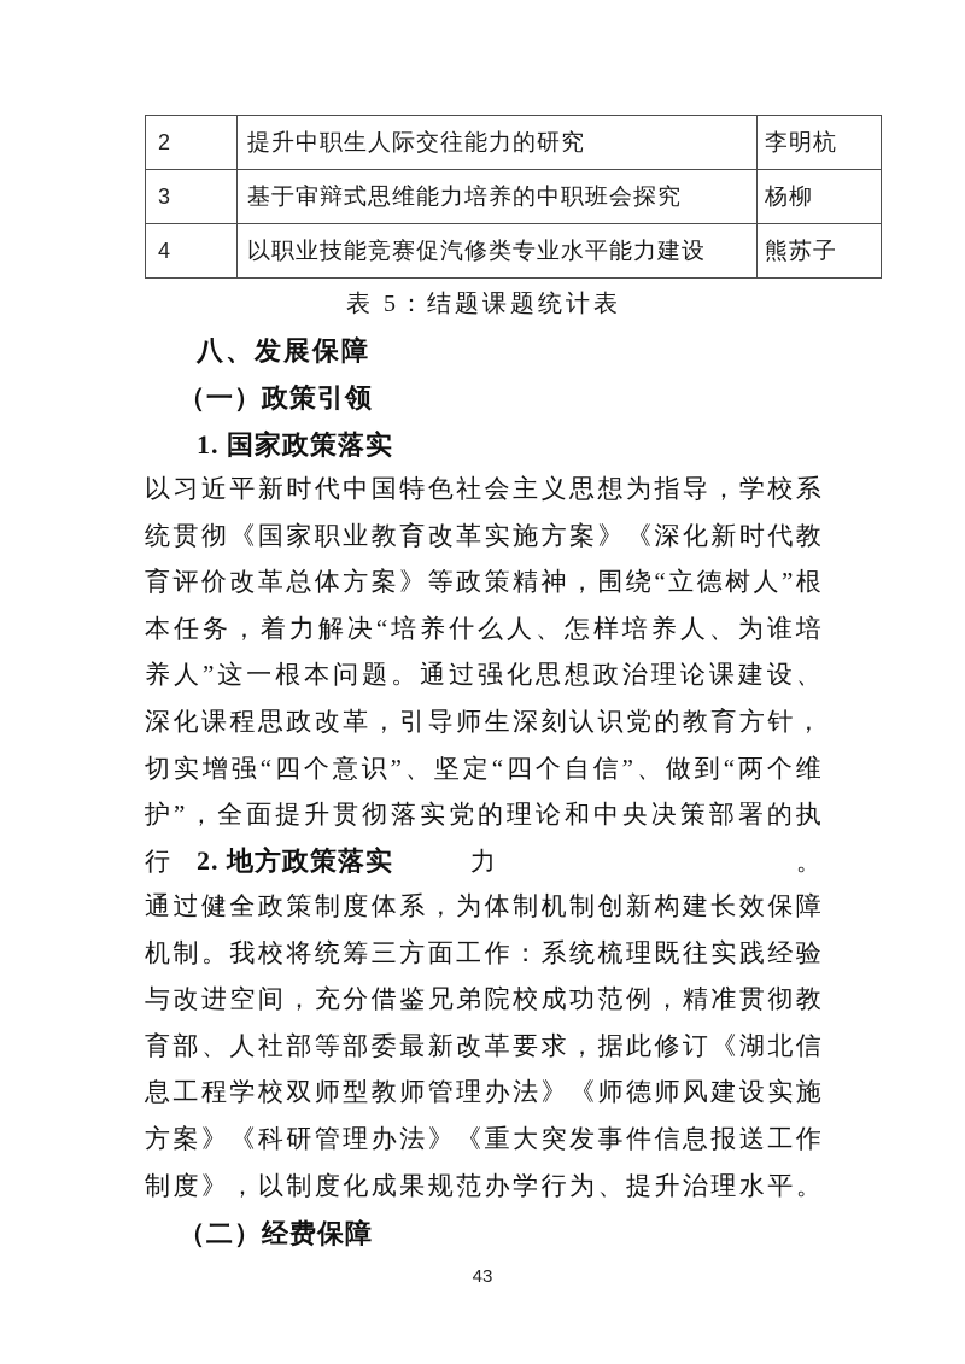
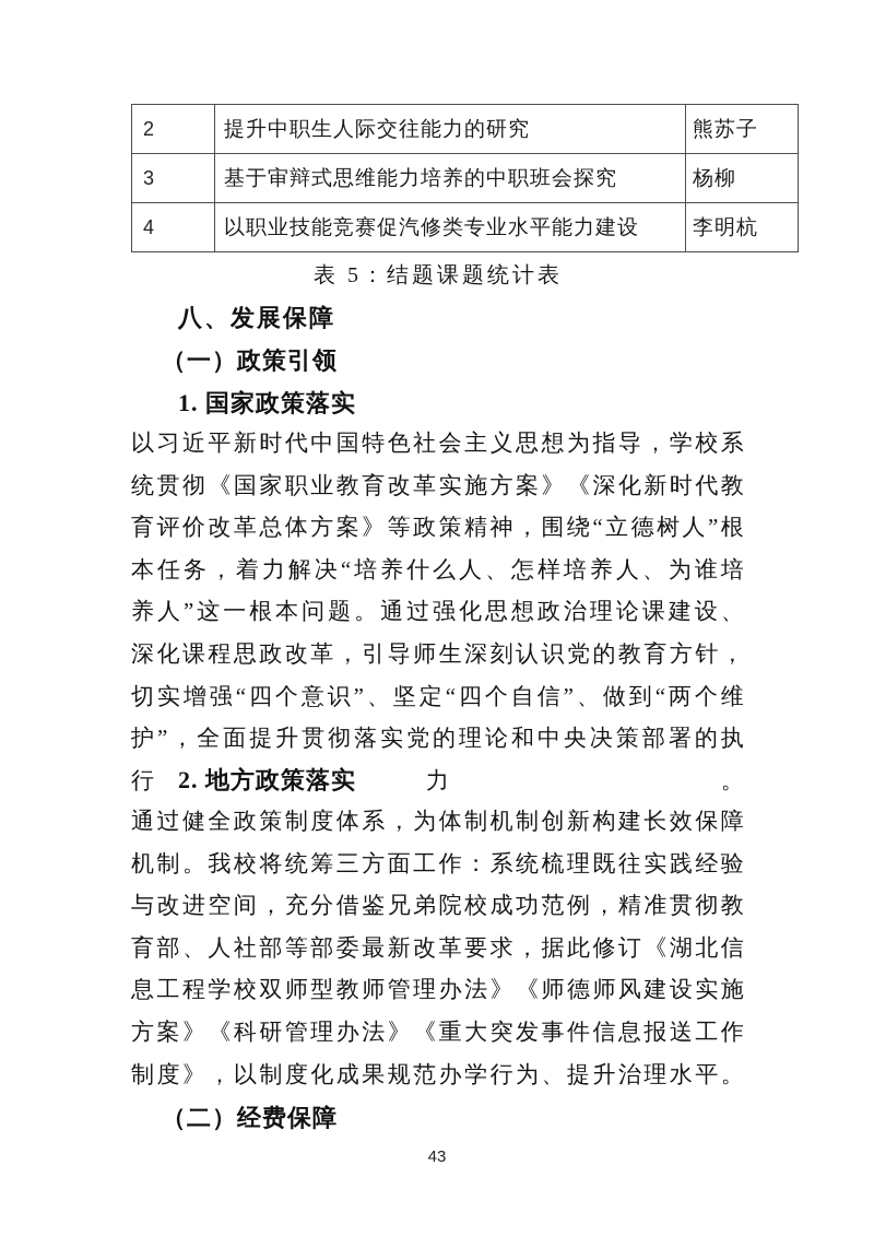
- 2	提升中职生人际交往能力的研究	李明杭
+ 2	提升中职生人际交往能力的研究	熊苏子
  3	基于审辩式思维能力培养的中职班会探究	杨柳
- 4	以职业技能竞赛促汽修类专业水平能力建设	熊苏子
+ 4	以职业技能竞赛促汽修类专业水平能力建设	李明杭
  表 5：结题课题统计表
  八、发展保障
  （一）政策引领
  1. 国家政策落实
  以习近平新时代中国特色社会主义思想为指导，学校系统贯彻《国家职业教育改革实施方案》《深化新时代教育评价改革总体方案》等政策精神，围绕“立德树人”根本任务，着力解决“培养什么人、怎样培养人、为谁培养人”这一根本问题。通过强化思想政治理论课建设、深化课程思政改革，引导师生深刻认识党的教育方针，切实增强“四个意识”、坚定“四个自信”、做到“两个维护”，全面提升贯彻落实党的理论和中央决策部署的执行力。
  2. 地方政策落实
  通过健全政策制度体系，为体制机制创新构建长效保障机制。我校将统筹三方面工作：系统梳理既往实践经验与改进空间，充分借鉴兄弟院校成功范例，精准贯彻教育部、人社部等部委最新改革要求，据此修订《湖北信息工程学校双师型教师管理办法》《师德师风建设实施方案》《科研管理办法》《重大突发事件信息报送工作制度》，以制度化成果规范办学行为、提升治理水平。
  （二）经费保障
  43
